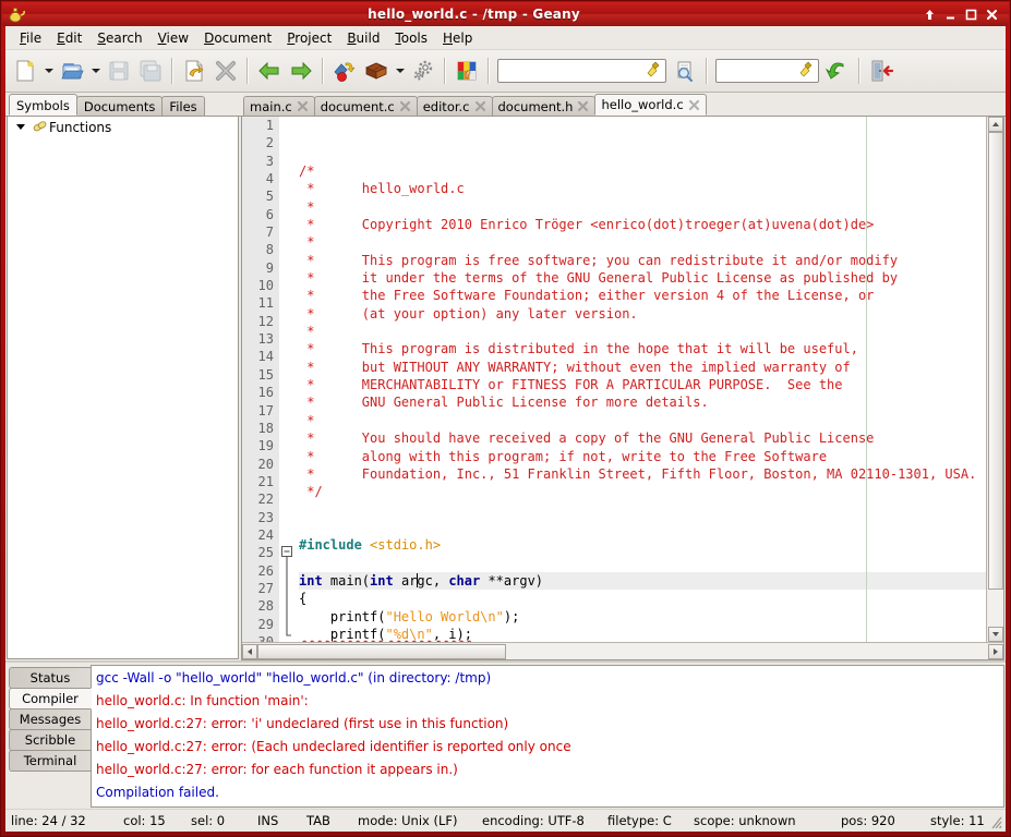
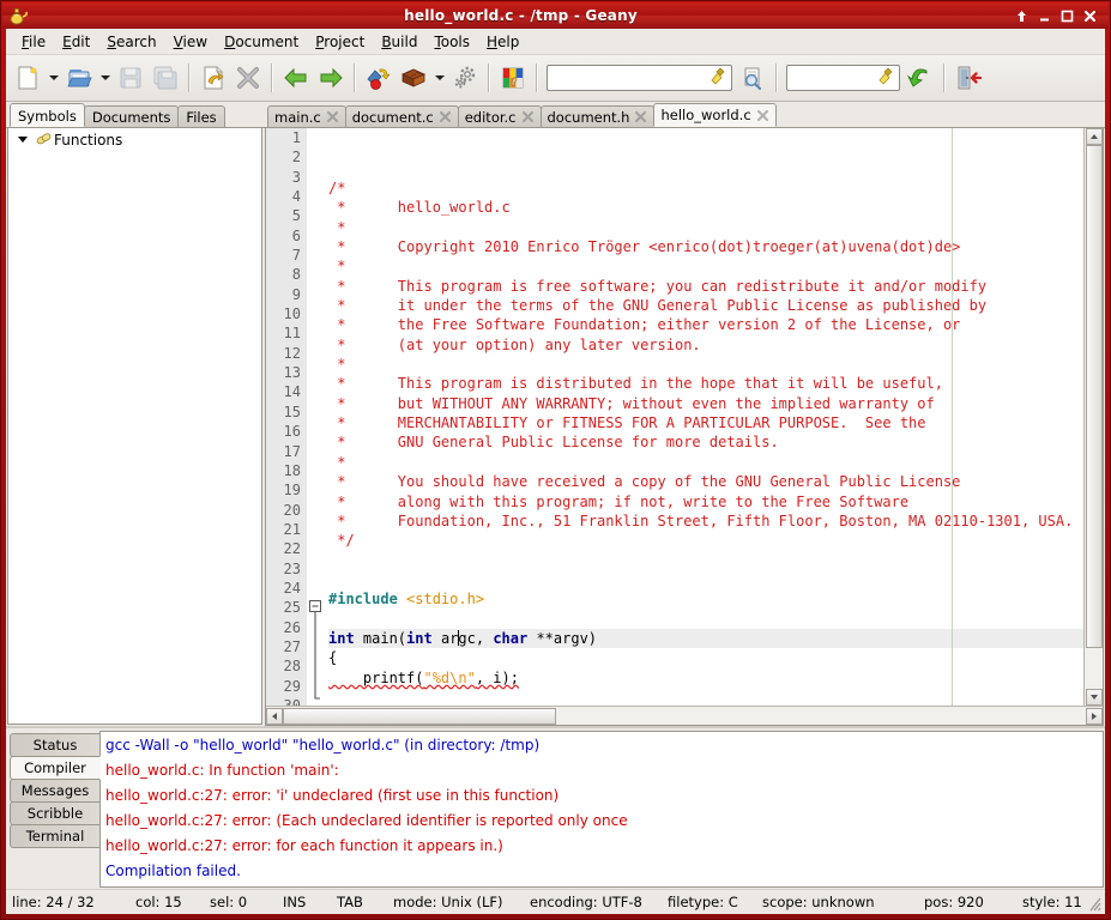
  hello_world.c - /tmp - Geany
  File
  Edit
  Search
  View
  Document
  Project
  Build
  Tools
  Help
  Symbols
  Documents
  Files
  Functions
  main.c
  document.c
  editor.c
  document.h
  hello_world.c
  1
  2
  3
  4
  5
  6
  7
  8
  9
  10
  11
  12
  13
  14
  15
  16
  17
  18
  19
  20
  21
  22
  23
  24
  25
  26
  27
  28
  29
  30
  /*
  * hello_world.c
  *
  * Copyright 2010 Enrico Tröger <enrico(dot)troeger(at)uvena(dot)de>
  *
  * This program is free software; you can redistribute it and/or modify
  * it under the terms of the GNU General Public License as published by
- * the Free Software Foundation; either version 4 of the License, or
+ * the Free Software Foundation; either version 2 of the License, or
  * (at your option) any later version.
  *
  * This program is distributed in the hope that it will be useful,
  * but WITHOUT ANY WARRANTY; without even the implied warranty of
  * MERCHANTABILITY or FITNESS FOR A PARTICULAR PURPOSE. See the
  * GNU General Public License for more details.
  *
  * You should have received a copy of the GNU General Public License
  * along with this program; if not, write to the Free Software
  * Foundation, Inc., 51 Franklin Street, Fifth Floor, Boston, MA 02110-1301, USA.
  */
  #include <stdio.h>
  int main(int argc, char **argv)
  {
- printf("Hello World\n");
  printf("%d\n", i);
  Status
  Compiler
  Messages
  Scribble
  Terminal
  gcc -Wall -o "hello_world" "hello_world.c" (in directory: /tmp)
  hello_world.c: In function 'main':
  hello_world.c:27: error: 'i' undeclared (first use in this function)
  hello_world.c:27: error: (Each undeclared identifier is reported only once
  hello_world.c:27: error: for each function it appears in.)
  Compilation failed.
  line: 24 / 32
  col: 15
  sel: 0
  INS
  TAB
  mode: Unix (LF)
  encoding: UTF-8
  filetype: C
  scope: unknown
  pos: 920
  style: 11
